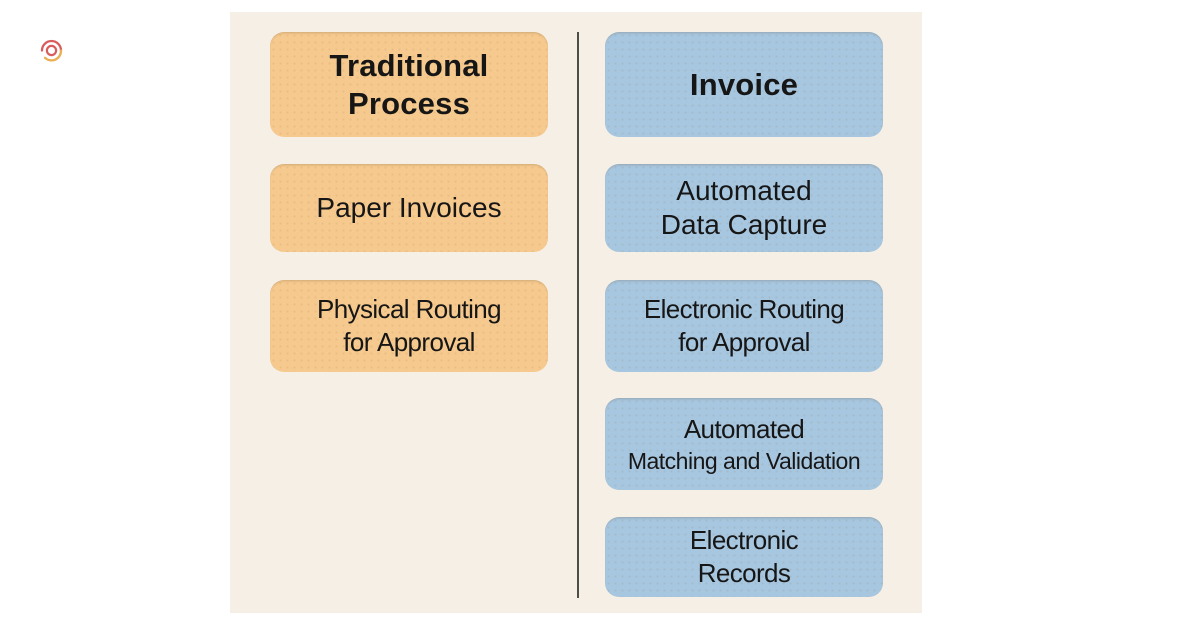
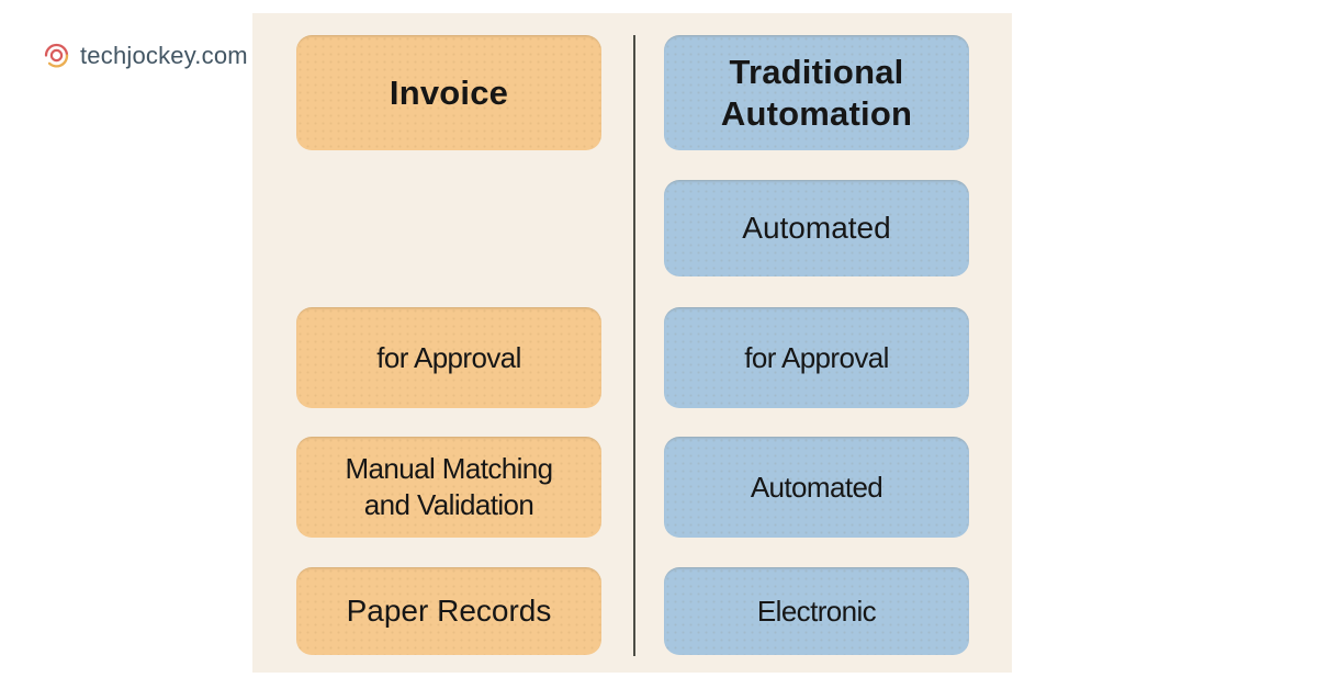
+ techjockey.com
- Traditional
+ Invoice
- Process
- Paper Invoices
- Physical Routing
  for Approval
+ Manual Matching
+ and Validation
+ Paper Records
- Invoice
+ Traditional
+ Automation
  Automated
- Data Capture
- Electronic Routing
  for Approval
  Automated
- Matching and Validation
  Electronic
- Records
